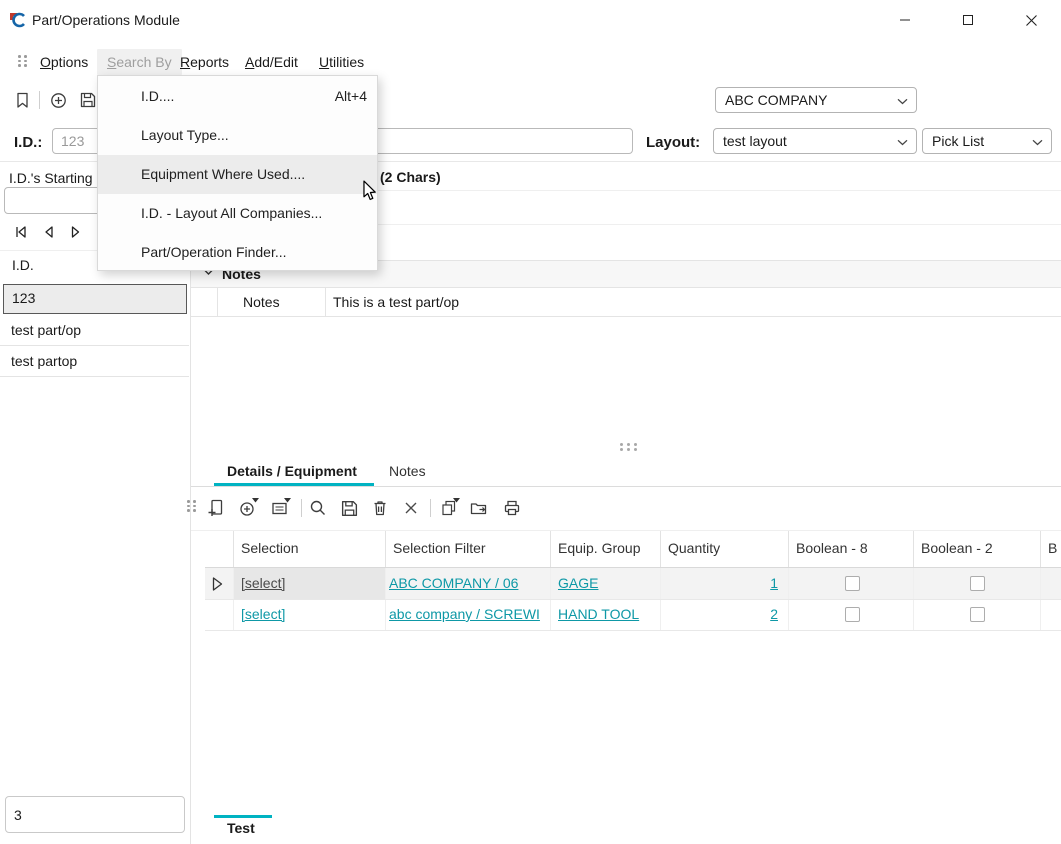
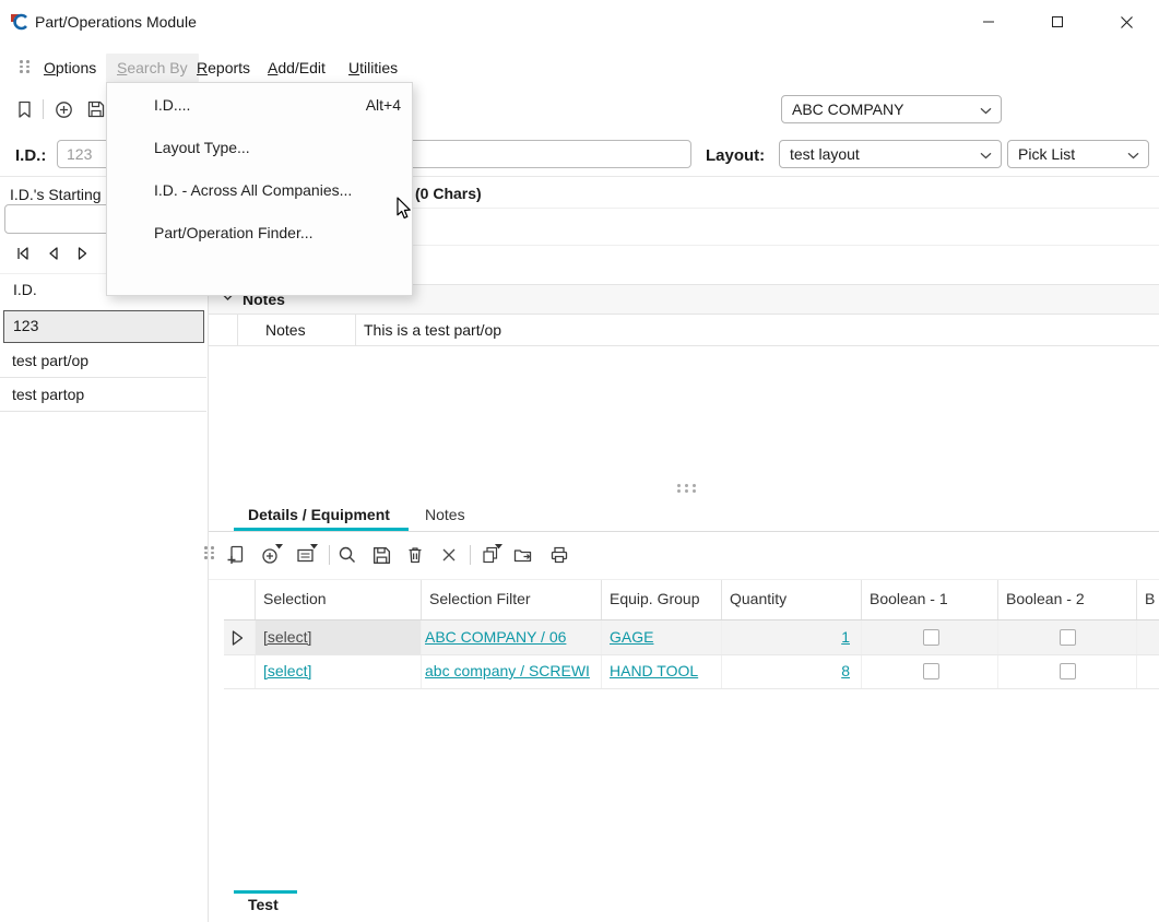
  Part/Operations Module
  Options
  Search By
  Reports
  Add/Edit
  Utilities
  ABC COMPANY
  I.D.:
  123
  Layout:
  test layout
  Pick List
  I.D.'s Starting
  I.D.
  123
  test part/op
  test partop
- 3
- (2 Chars)
+ (0 Chars)
  Notes
  Notes
  This is a test part/op
  Details / Equipment
  Notes
  Selection
  Selection Filter
  Equip. Group
  Quantity
- Boolean - 8
+ Boolean - 1
  Boolean - 2
  B
  [select]
  ABC COMPANY / 06
  GAGE
  1
  [select]
  abc company / SCREWI
  HAND TOOL
- 2
+ 8
  Test
  I.D....
  Alt+4
  Layout Type...
- Equipment Where Used....
- I.D. - Layout All Companies...
+ I.D. - Across All Companies...
  Part/Operation Finder...
